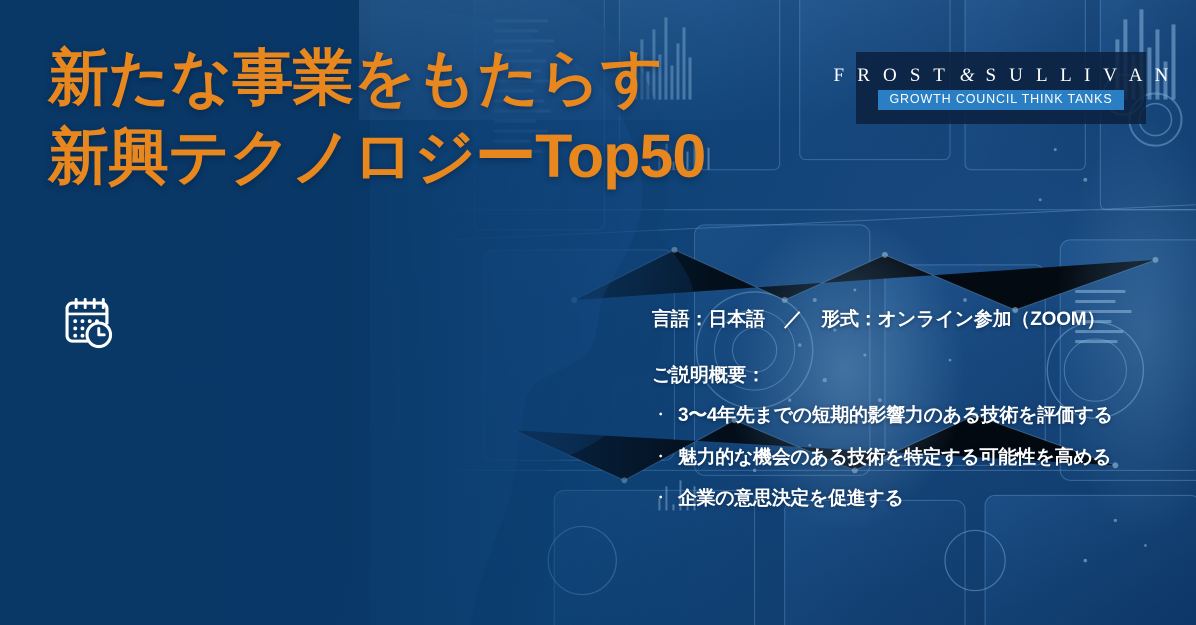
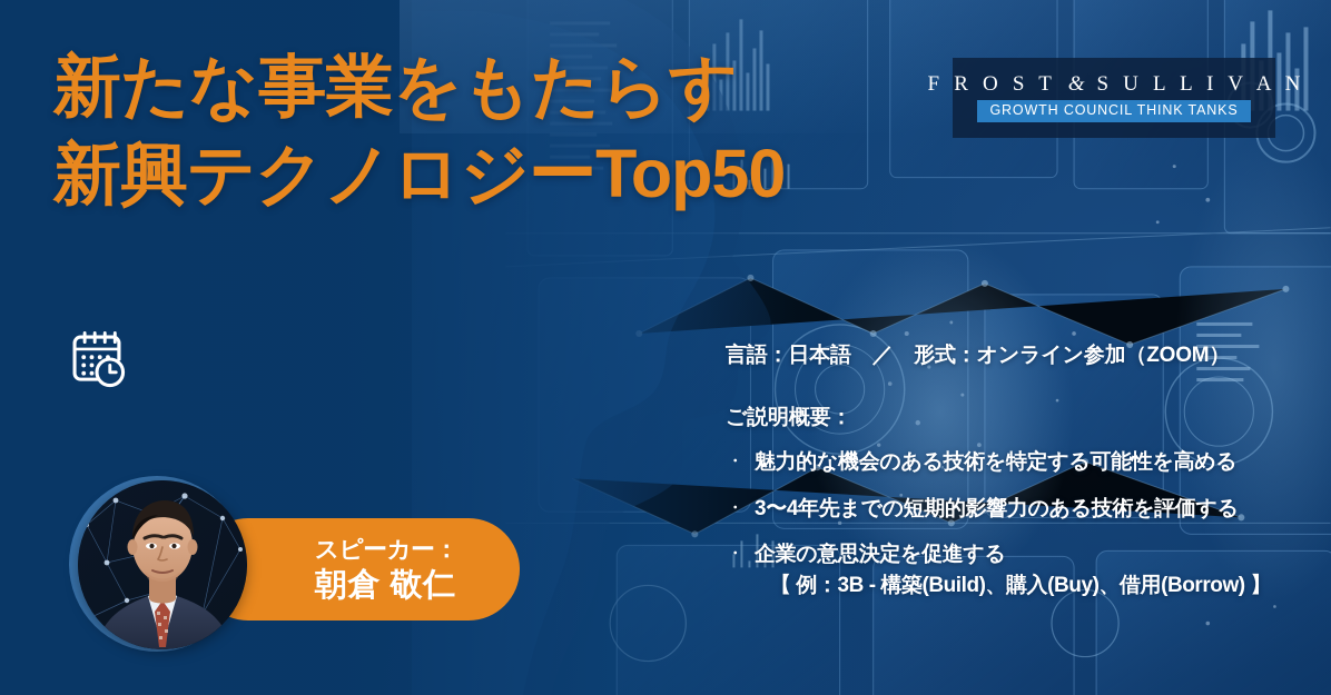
  F R O S T & S U L L I V A N
  GROWTH COUNCIL THINK TANKS
  新たな事業をもたらす
  新興テクノロジーTop50
+ スピーカー：
+ 朝倉 敬仁
  言語：日本語 ／ 形式：オンライン参加（ZOOM）
  ご説明概要：
  ・
- 3〜4年先までの短期的影響力のある技術を評価する
+ 魅力的な機会のある技術を特定する可能性を高める
  ・
- 魅力的な機会のある技術を特定する可能性を高める
+ 3〜4年先までの短期的影響力のある技術を評価する
  ・
  企業の意思決定を促進する
+ 【 例：3B - 構築(Build)、購入(Buy)、借用(Borrow) 】
